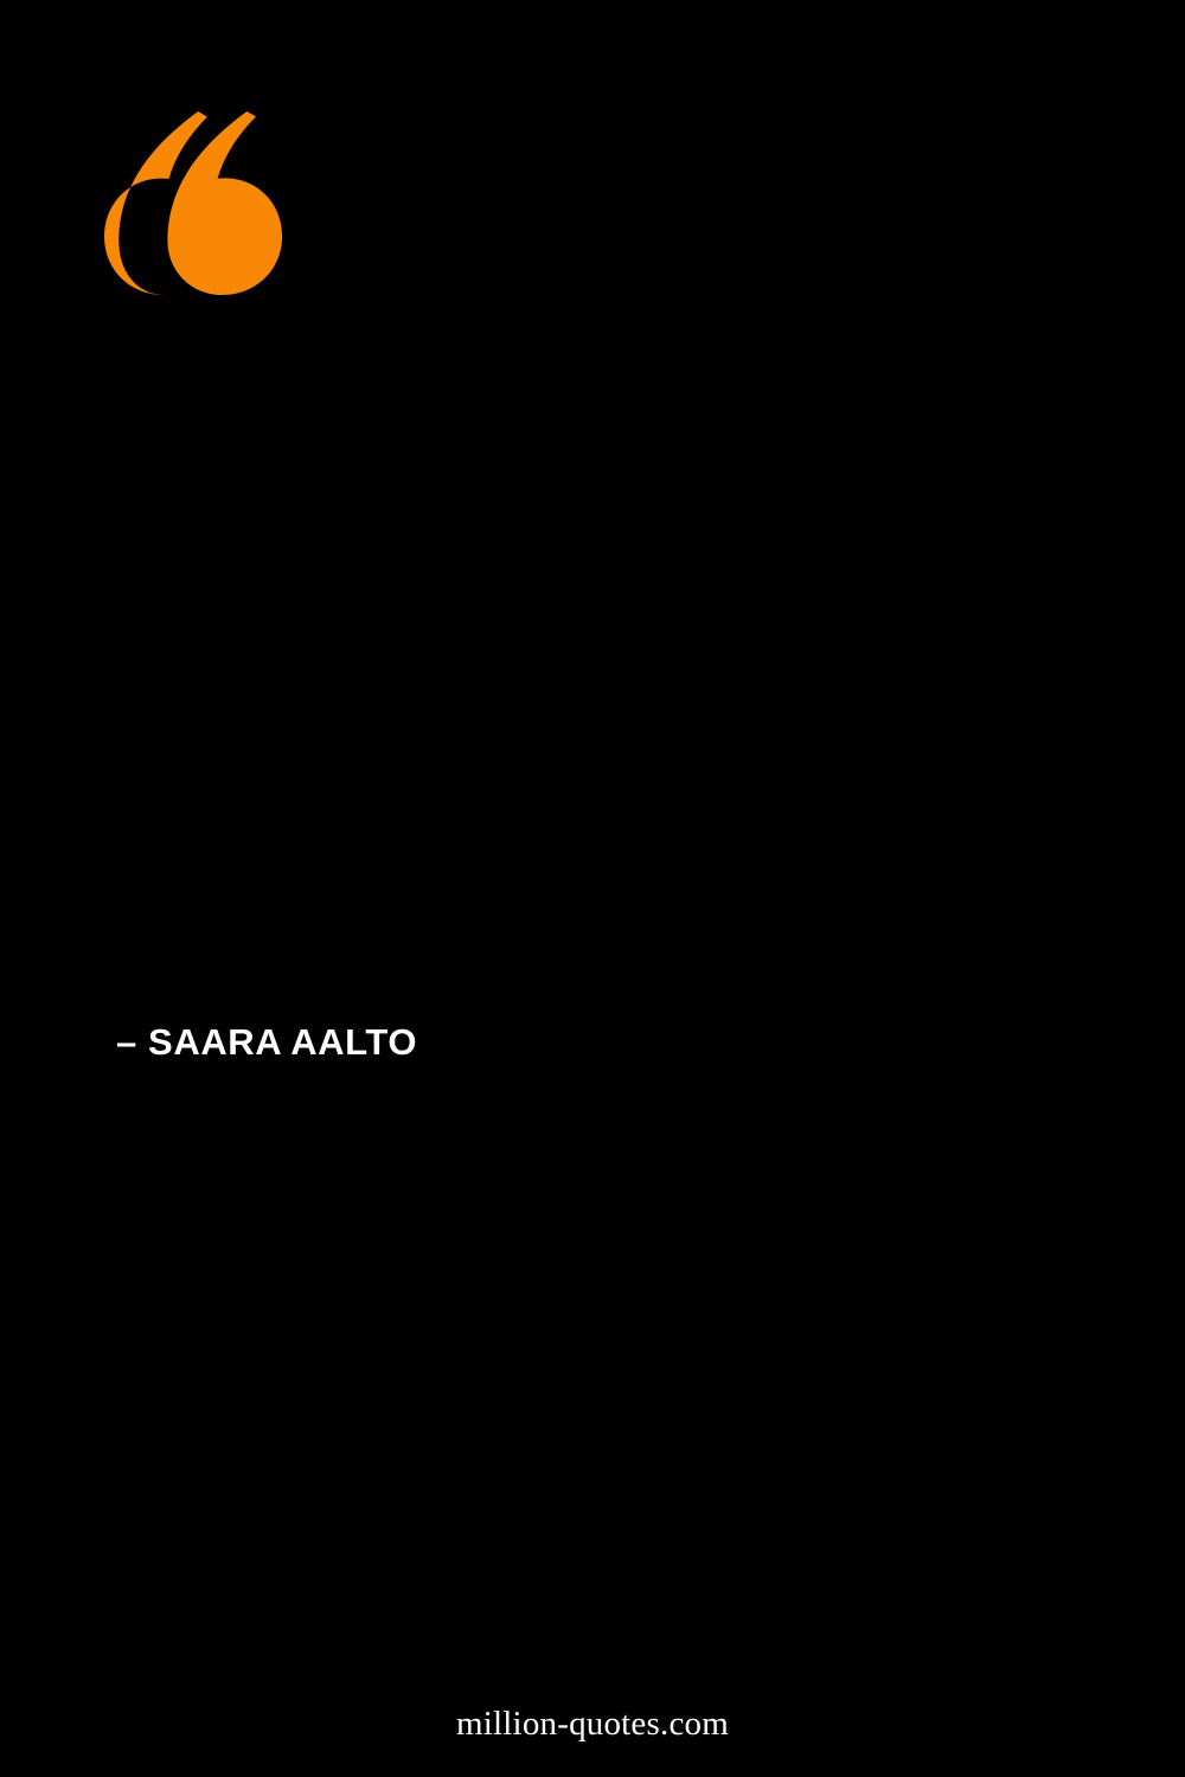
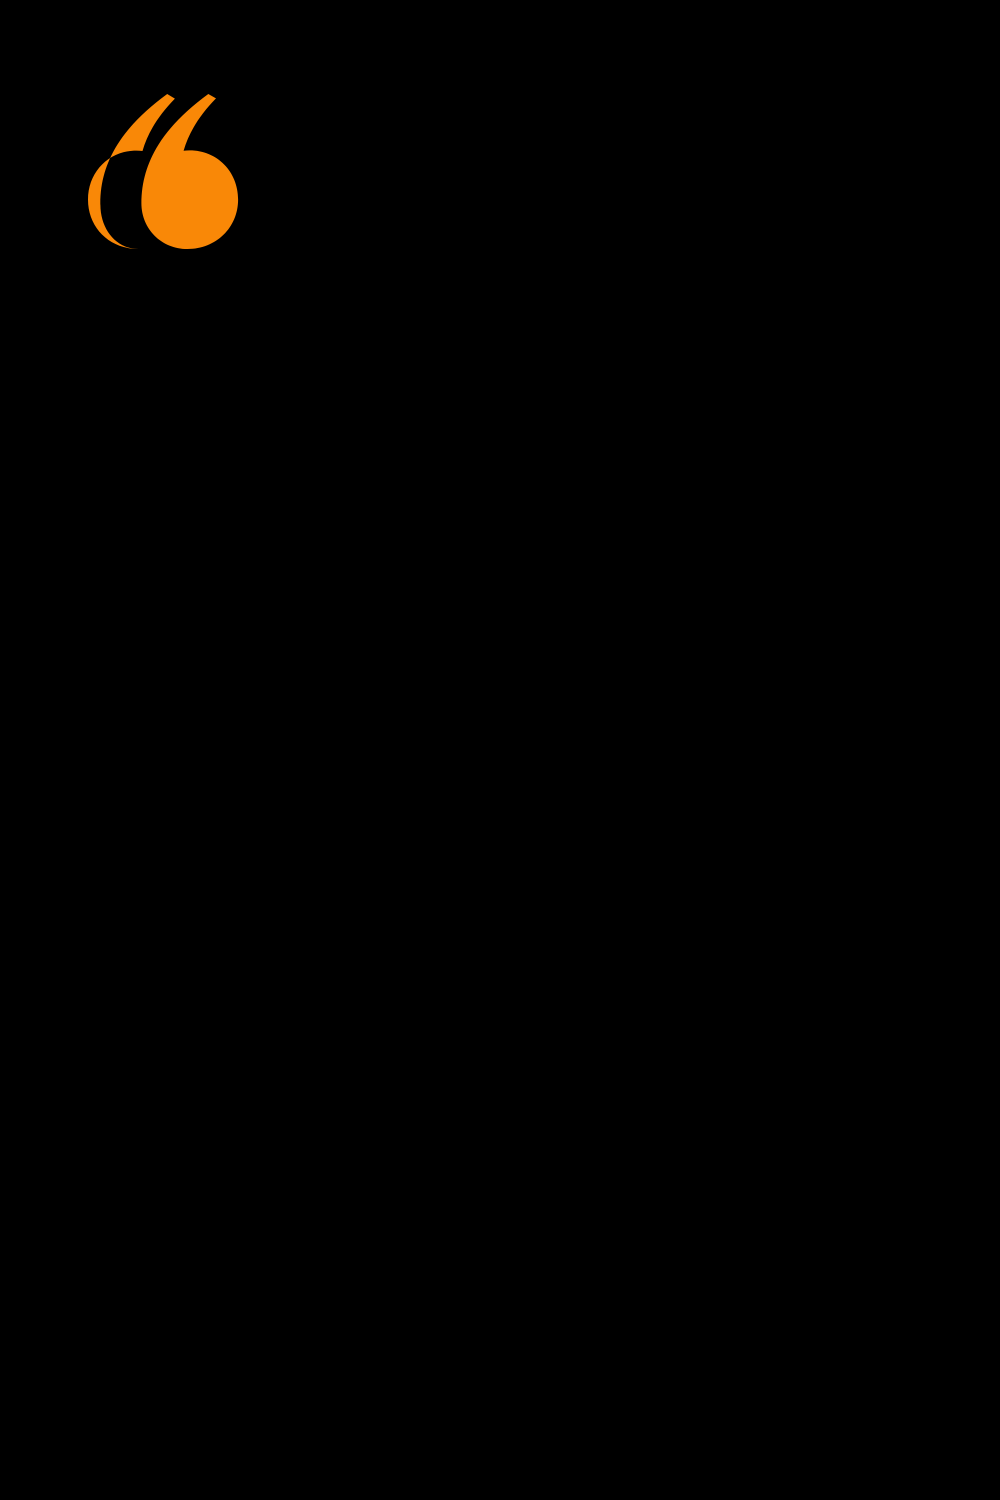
- – SAARA AALTO
- million-quotes.com
